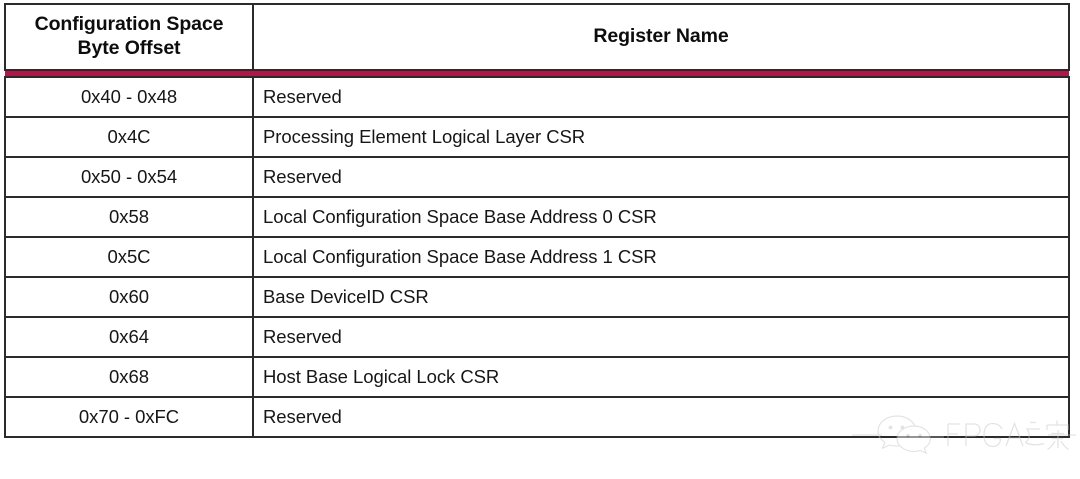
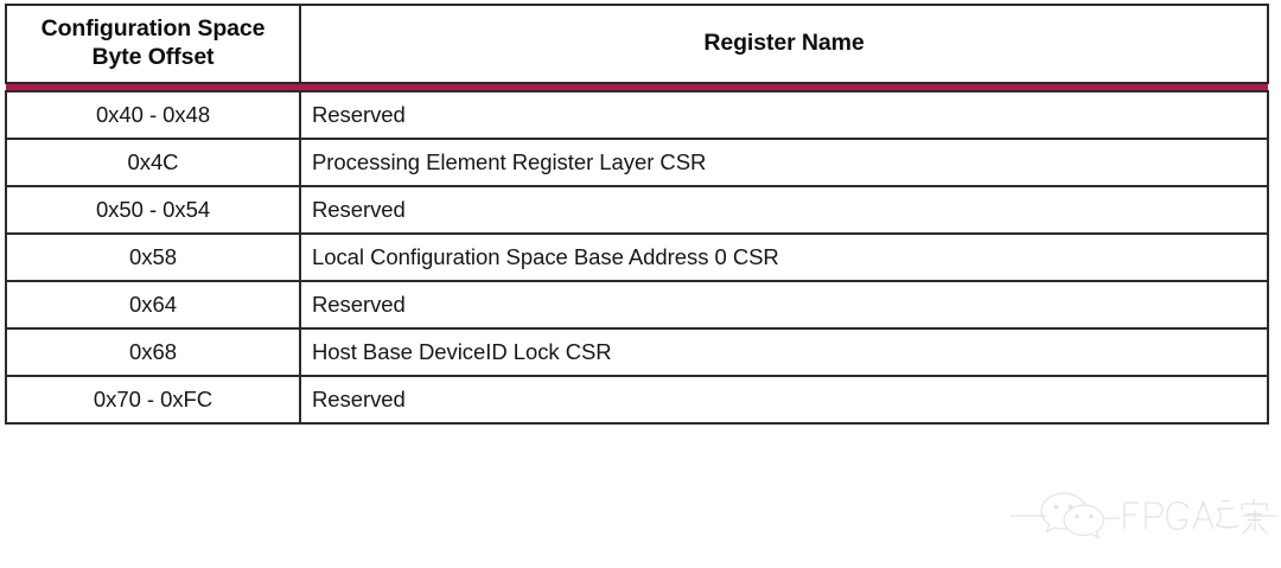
  Configuration Space Byte Offset	Register Name
  0x40 - 0x48	Reserved
- 0x4C	Processing Element Logical Layer CSR
+ 0x4C	Processing Element Register Layer CSR
  0x50 - 0x54	Reserved
  0x58	Local Configuration Space Base Address 0 CSR
- 0x5C	Local Configuration Space Base Address 1 CSR
- 0x60	Base DeviceID CSR
  0x64	Reserved
- 0x68	Host Base Logical Lock CSR
+ 0x68	Host Base DeviceID Lock CSR
  0x70 - 0xFC	Reserved
